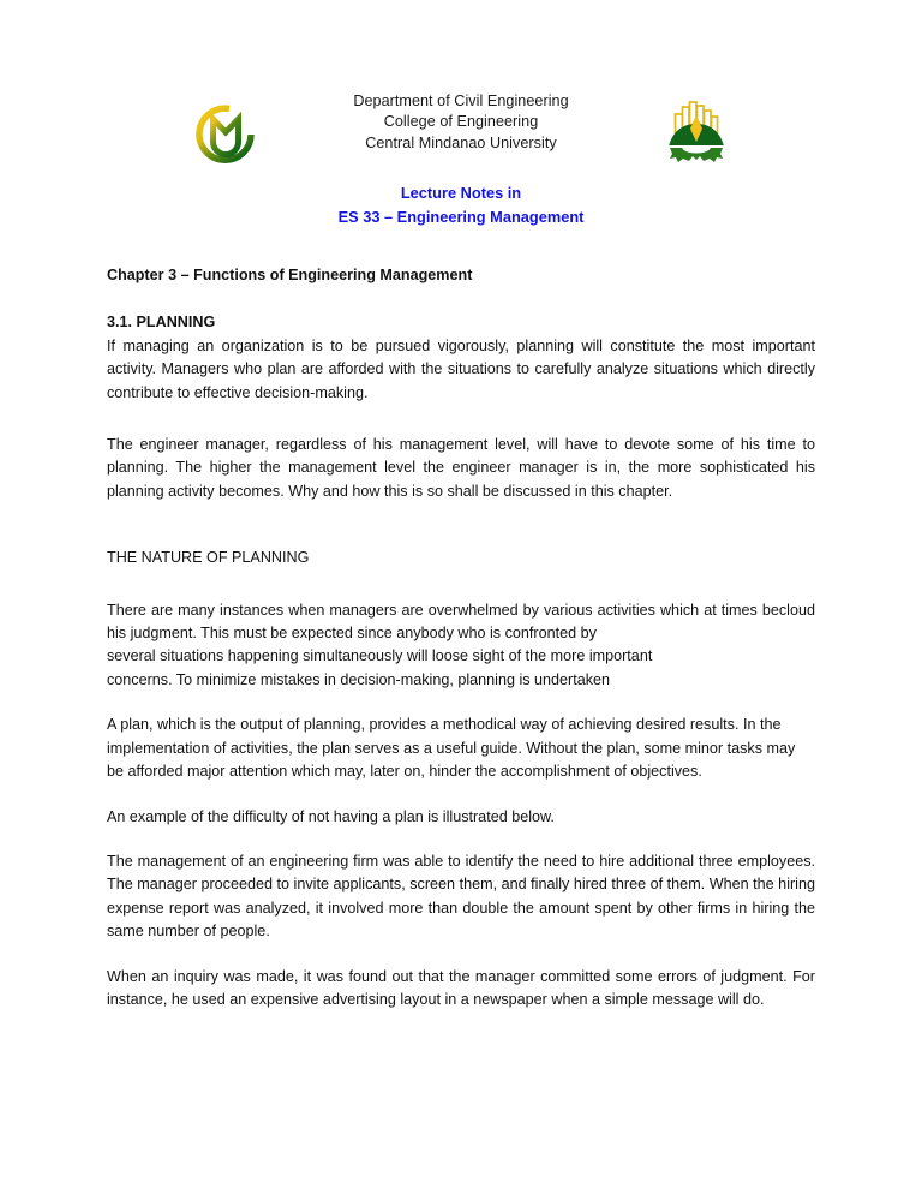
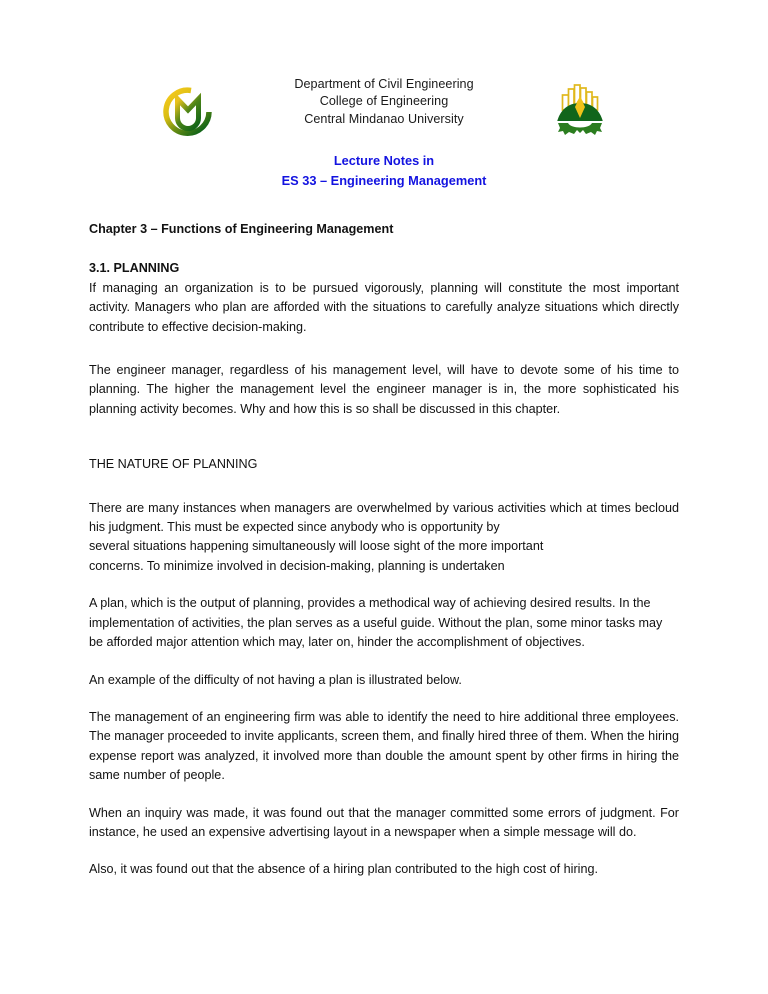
  Department of Civil Engineering
  College of Engineering
  Central Mindanao University
  Lecture Notes in
  ES 33 – Engineering Management
  Chapter 3 – Functions of Engineering Management
  3.1. PLANNING
  If managing an organization is to be pursued vigorously, planning will constitute the most important activity. Managers who plan are afforded with the situations to carefully analyze situations which directly contribute to effective decision-making.
  The engineer manager, regardless of his management level, will have to devote some of his time to planning. The higher the management level the engineer manager is in, the more sophisticated his planning activity becomes. Why and how this is so shall be discussed in this chapter.
  THE NATURE OF PLANNING
- There are many instances when managers are overwhelmed by various activities which at times becloud his judgment. This must be expected since anybody who is confronted by
+ There are many instances when managers are overwhelmed by various activities which at times becloud his judgment. This must be expected since anybody who is opportunity by
  several situations happening simultaneously will loose sight of the more important
- concerns. To minimize mistakes in decision-making, planning is undertaken
+ concerns. To minimize involved in decision-making, planning is undertaken
  A plan, which is the output of planning, provides a methodical way of achieving desired results. In the implementation of activities, the plan serves as a useful guide. Without the plan, some minor tasks may be afforded major attention which may, later on, hinder the accomplishment of objectives.
  An example of the difficulty of not having a plan is illustrated below.
  The management of an engineering firm was able to identify the need to hire additional three employees. The manager proceeded to invite applicants, screen them, and finally hired three of them. When the hiring expense report was analyzed, it involved more than double the amount spent by other firms in hiring the same number of people.
  When an inquiry was made, it was found out that the manager committed some errors of judgment. For instance, he used an expensive advertising layout in a newspaper when a simple message will do.
+ Also, it was found out that the absence of a hiring plan contributed to the high cost of hiring.
